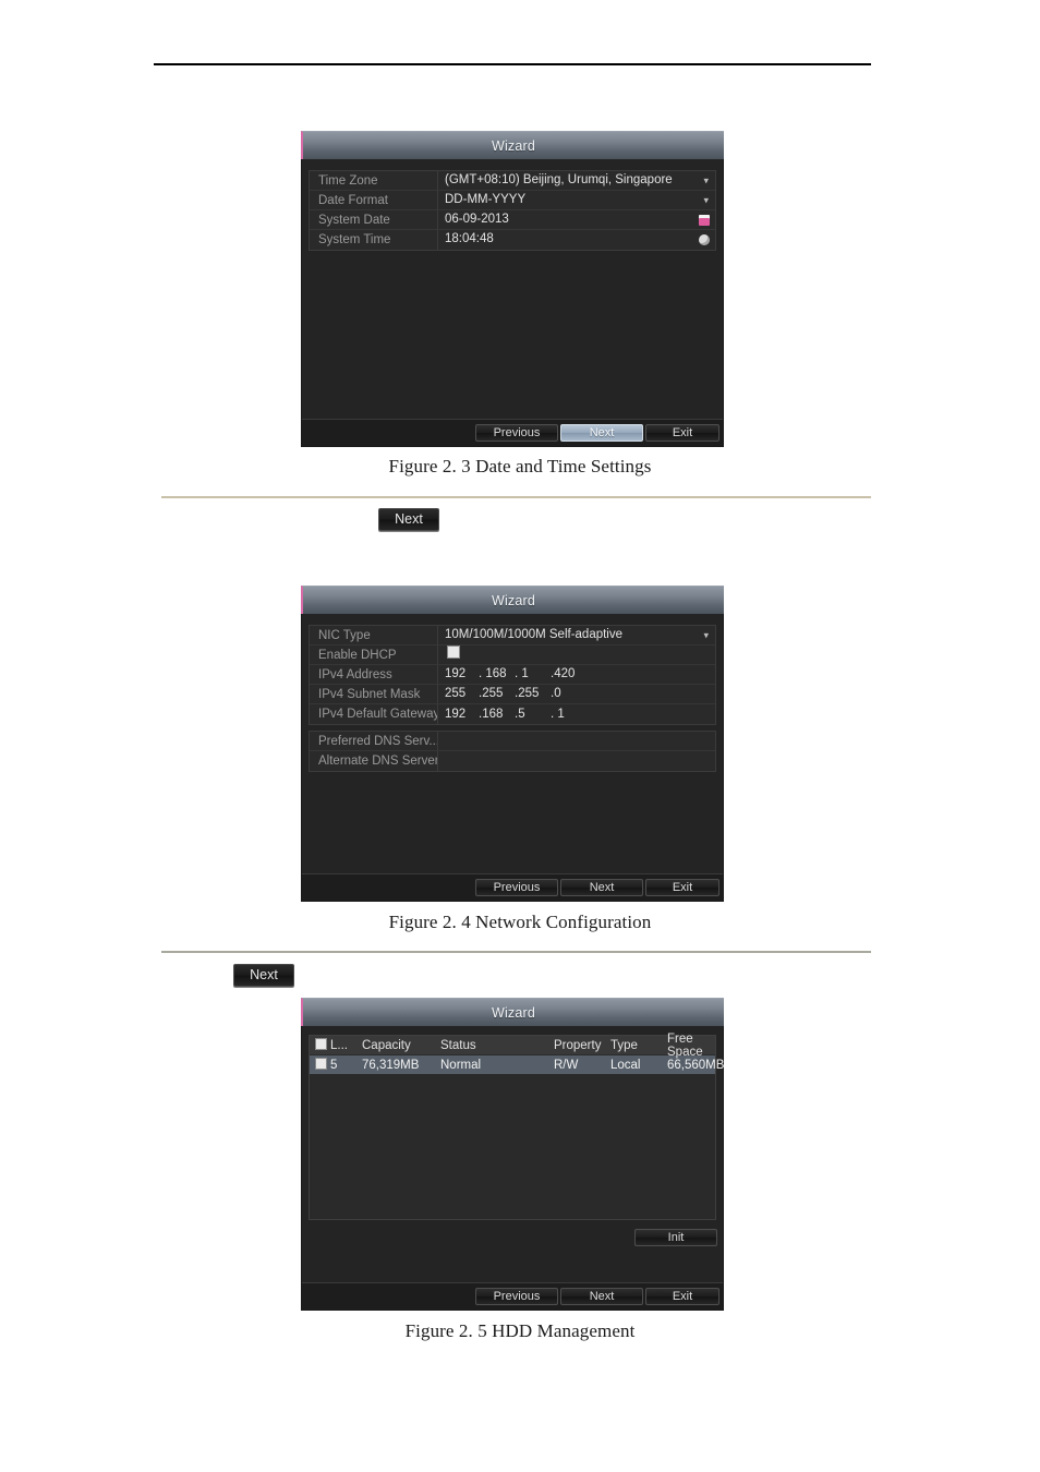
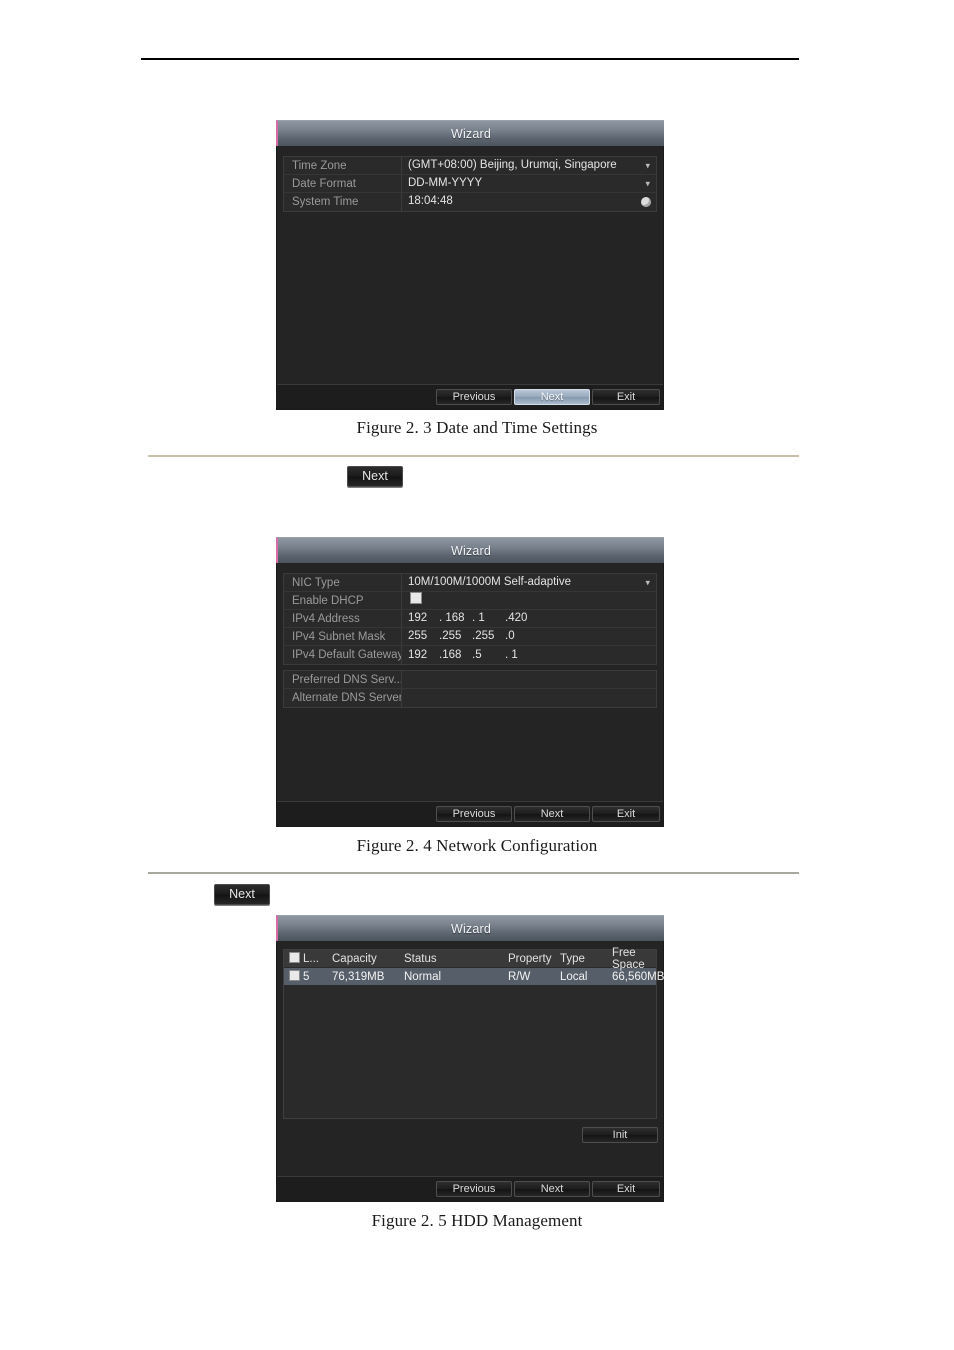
  Wizard
  Time Zone
- (GMT+08:10) Beijing, Urumqi, Singapore
+ (GMT+08:00) Beijing, Urumqi, Singapore
  ▾
  Date Format
  DD-MM-YYYY
  ▾
- System Date
- 06-09-2013
  System Time
  18:04:48
  Previous
  Next
  Exit
  Figure 2. 3 Date and Time Settings
  Next
  Wizard
  NIC Type
  10M/100M/1000M Self-adaptive
  ▾
  Enable DHCP
  IPv4 Address
  192
  . 168
  . 1
  .420
  IPv4 Subnet Mask
  255
  .255
  .255
  .0
  IPv4 Default Gateway
  192
  .168
  .5
  . 1
  Preferred DNS Serv..
  Alternate DNS Server
  Previous
  Next
  Exit
  Figure 2. 4 Network Configuration
  Next
  Wizard
  L...
  Capacity
  Status
  Property
  Type
  Free Space
  5
  76,319MB
  Normal
  R/W
  Local
  66,560MB
  Init
  Previous
  Next
  Exit
  Figure 2. 5 HDD Management
